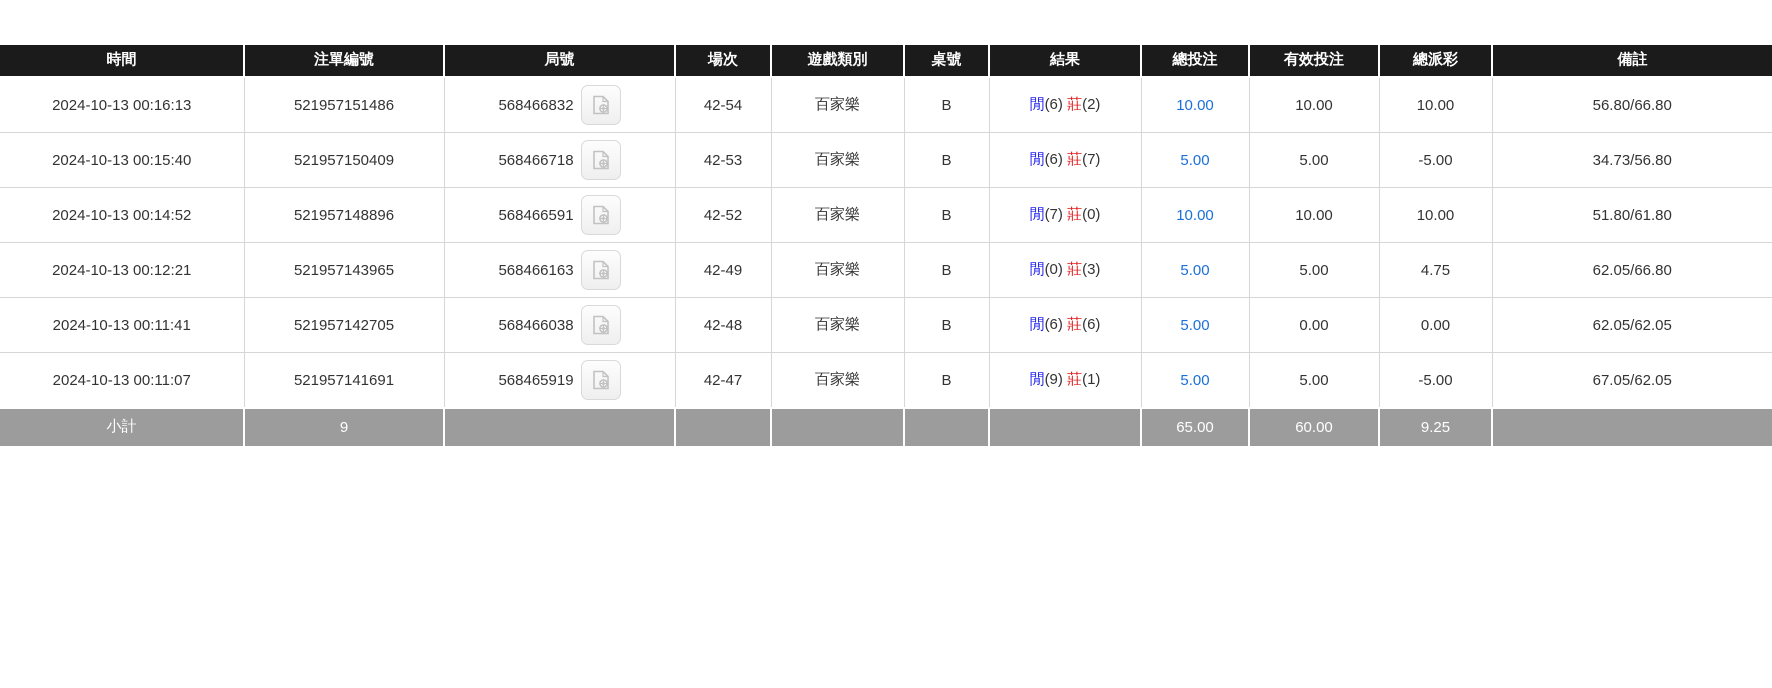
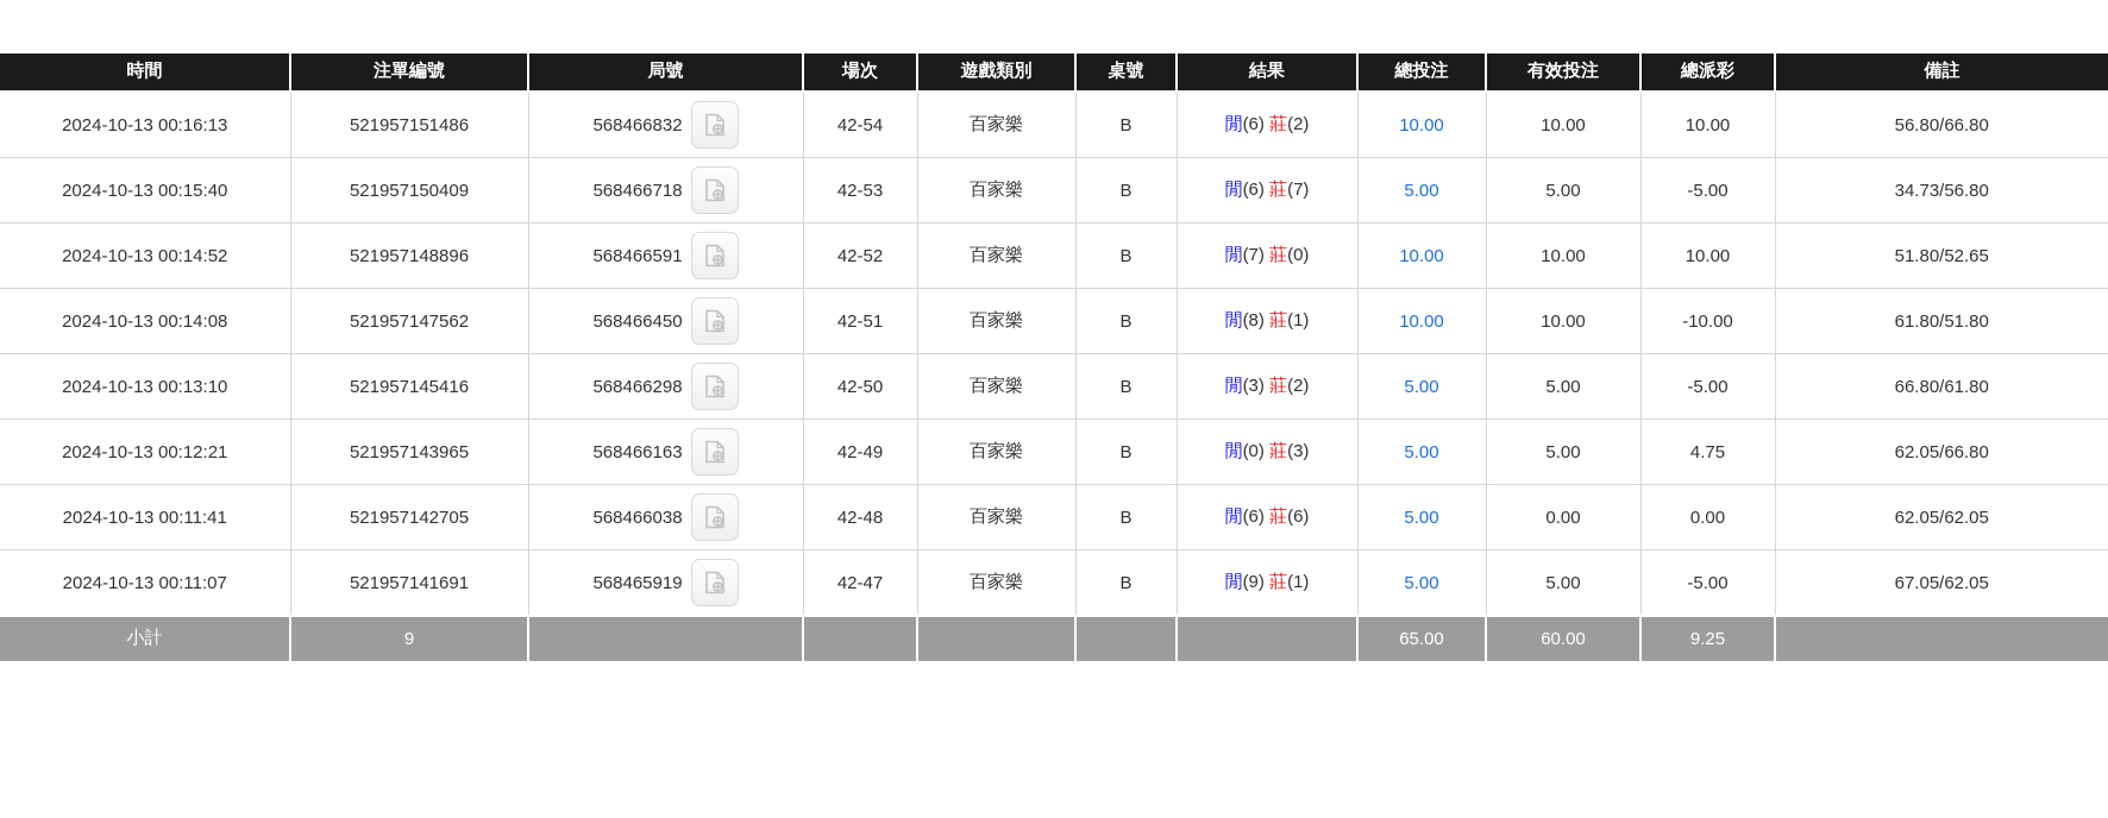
  時間	注單編號	局號	場次	遊戲類別	桌號	結果	總投注	有效投注	總派彩	備註
  2024-10-13 00:16:13	521957151486	568466832	42-54	百家樂	B	閒(6) 莊(2)	10.00	10.00	10.00	56.80/66.80
  2024-10-13 00:15:40	521957150409	568466718	42-53	百家樂	B	閒(6) 莊(7)	5.00	5.00	-5.00	34.73/56.80
- 2024-10-13 00:14:52	521957148896	568466591	42-52	百家樂	B	閒(7) 莊(0)	10.00	10.00	10.00	51.80/61.80
+ 2024-10-13 00:14:52	521957148896	568466591	42-52	百家樂	B	閒(7) 莊(0)	10.00	10.00	10.00	51.80/52.65
+ 2024-10-13 00:14:08	521957147562	568466450	42-51	百家樂	B	閒(8) 莊(1)	10.00	10.00	-10.00	61.80/51.80
+ 2024-10-13 00:13:10	521957145416	568466298	42-50	百家樂	B	閒(3) 莊(2)	5.00	5.00	-5.00	66.80/61.80
  2024-10-13 00:12:21	521957143965	568466163	42-49	百家樂	B	閒(0) 莊(3)	5.00	5.00	4.75	62.05/66.80
  2024-10-13 00:11:41	521957142705	568466038	42-48	百家樂	B	閒(6) 莊(6)	5.00	0.00	0.00	62.05/62.05
  2024-10-13 00:11:07	521957141691	568465919	42-47	百家樂	B	閒(9) 莊(1)	5.00	5.00	-5.00	67.05/62.05
  小計	9						65.00	60.00	9.25
